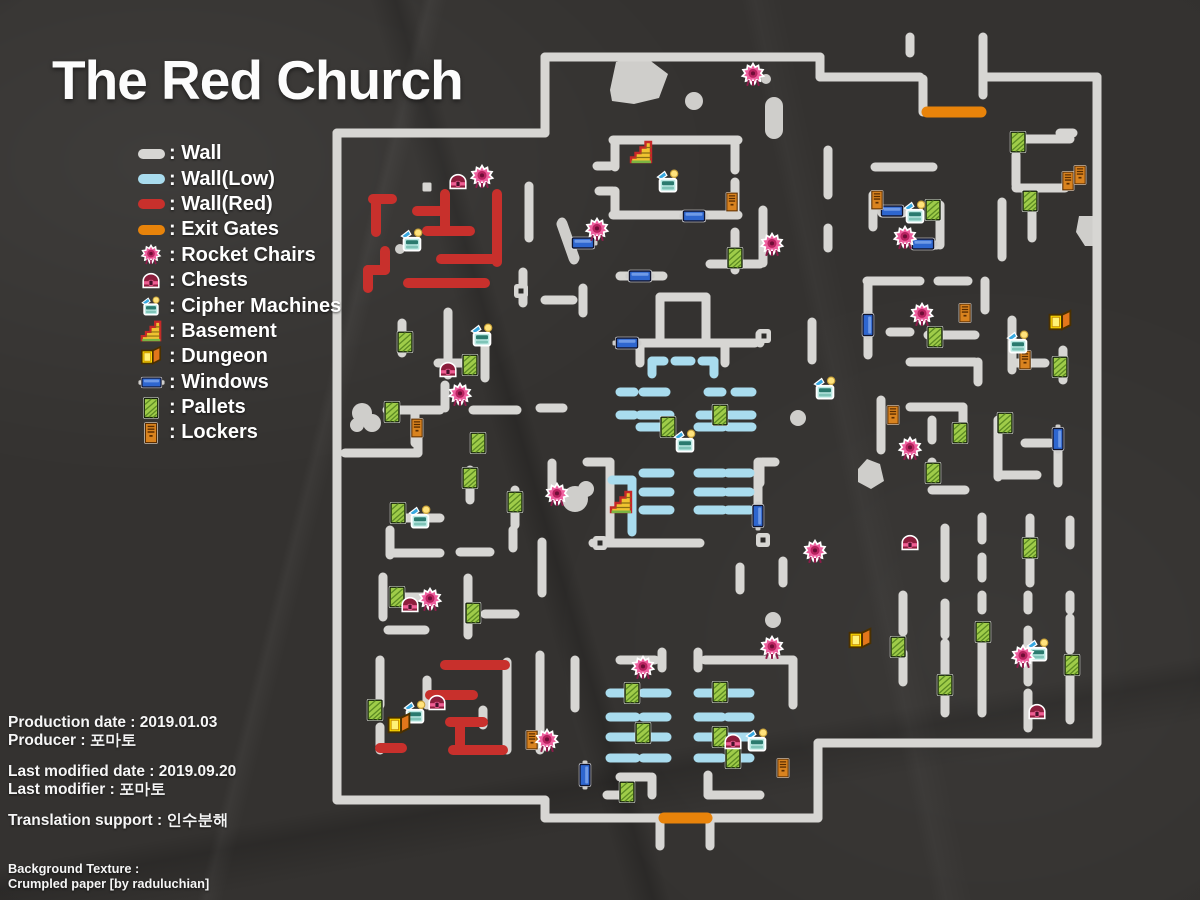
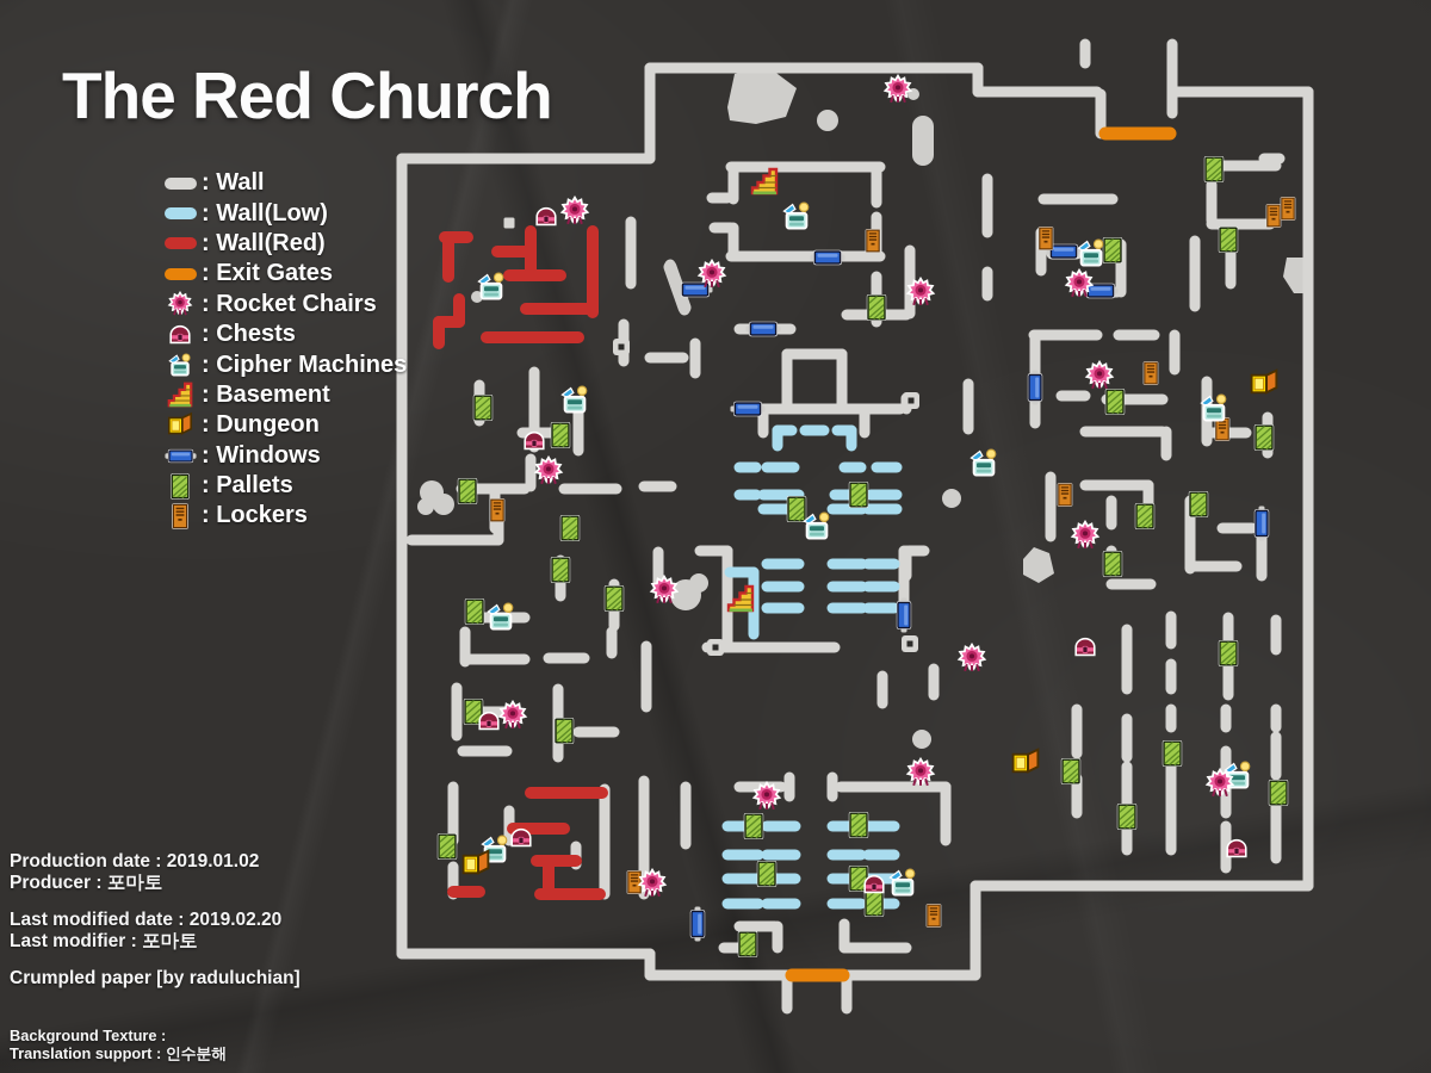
  The Red Church
  : Wall
  : Wall(Low)
  : Wall(Red)
  : Exit Gates
  : Rocket Chairs
  : Chests
  : Cipher Machines
  : Basement
  : Dungeon
  : Windows
  : Pallets
  : Lockers
- Production date : 2019.01.03
+ Production date : 2019.01.02
  Producer : 포마토
- Last modified date : 2019.09.20
+ Last modified date : 2019.02.20
  Last modifier : 포마토
- Translation support : 인수분해
+ Crumpled paper [by raduluchian]
  Background Texture :
- Crumpled paper [by raduluchian]
+ Translation support : 인수분해
